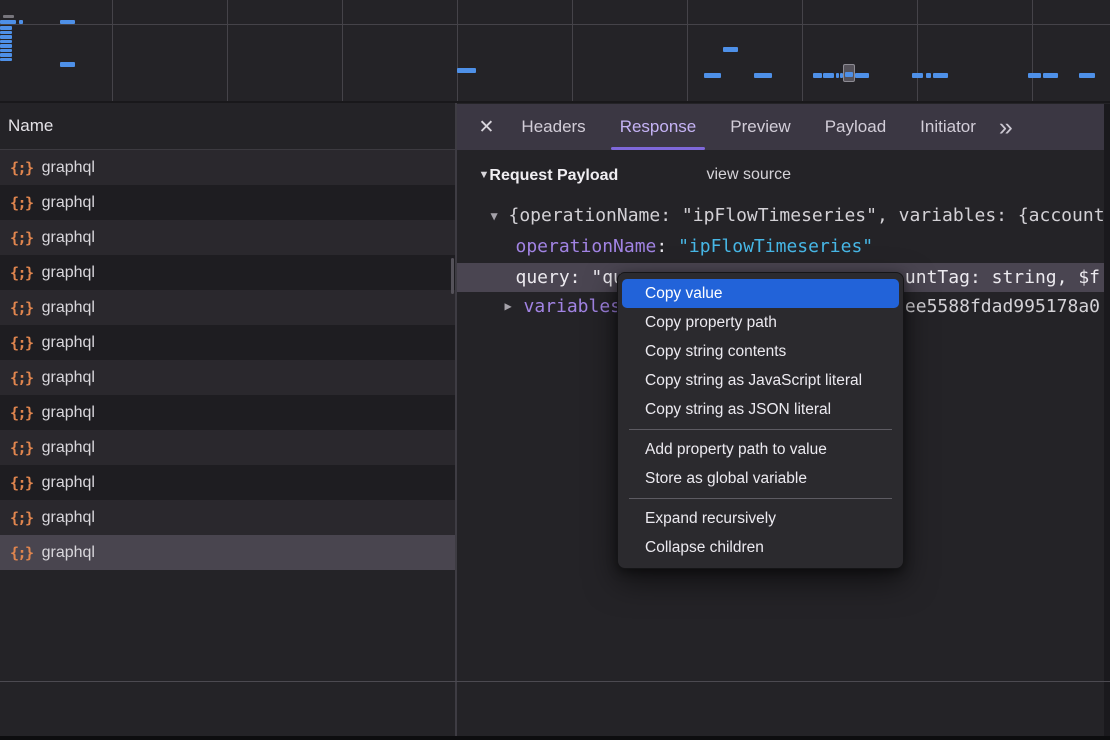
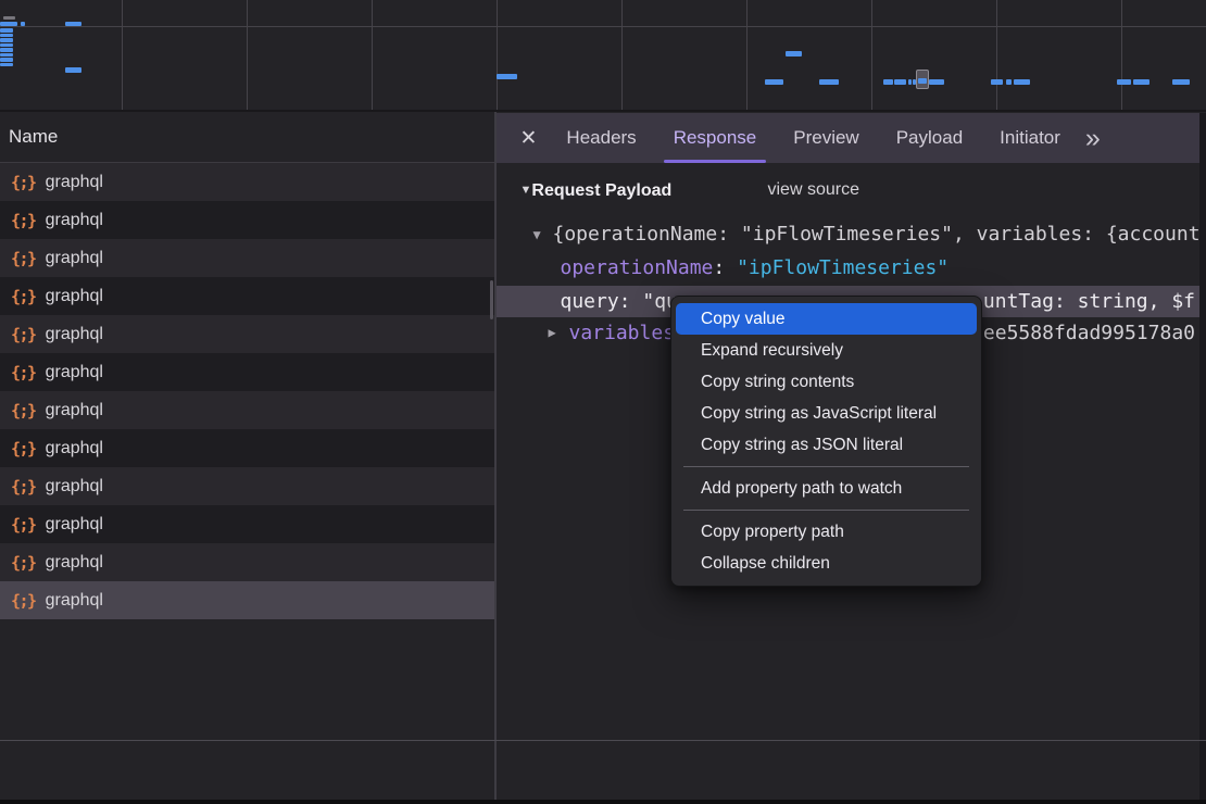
  Name
  {;}
  graphql
  {;}
  graphql
  {;}
  graphql
  {;}
  graphql
  {;}
  graphql
  {;}
  graphql
  {;}
  graphql
  {;}
  graphql
  {;}
  graphql
  {;}
  graphql
  {;}
  graphql
  {;}
  graphql
  ✕
  Headers
  Response
  Preview
  Payload
  Initiator
  »
  ▼Request Payload
  view source
  ▼
  {operationName: "ipFlowTimeseries", variables: {account
  operationName: "ipFlowTimeseries"
  query: "q
  untTag: string, $f
  ▶
  variables
  ee5588fdad995178a0
  Copy value
- Copy property path
+ Expand recursively
  Copy string contents
  Copy string as JavaScript literal
  Copy string as JSON literal
- Add property path to value
+ Add property path to watch
- Store as global variable
- Expand recursively
+ Copy property path
  Collapse children
